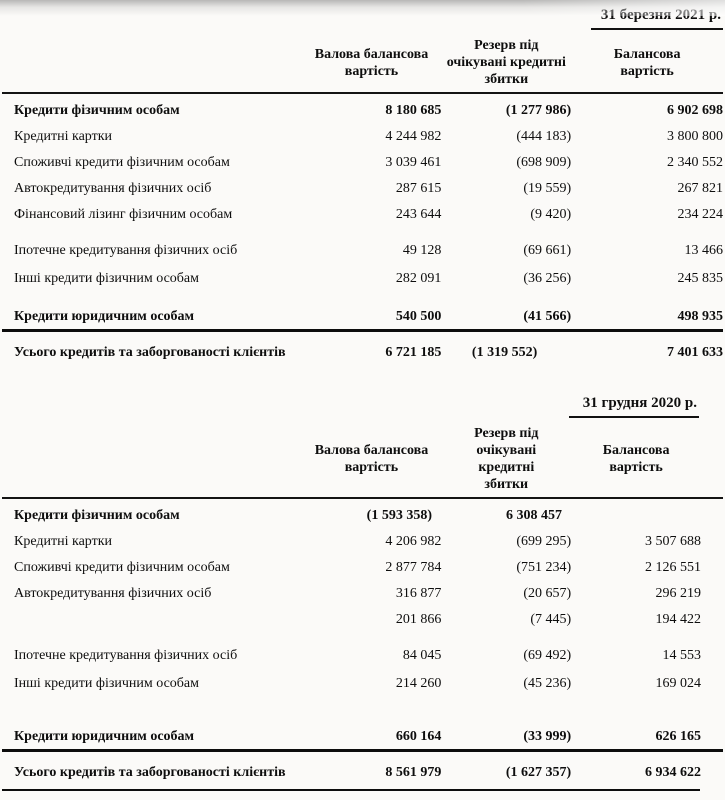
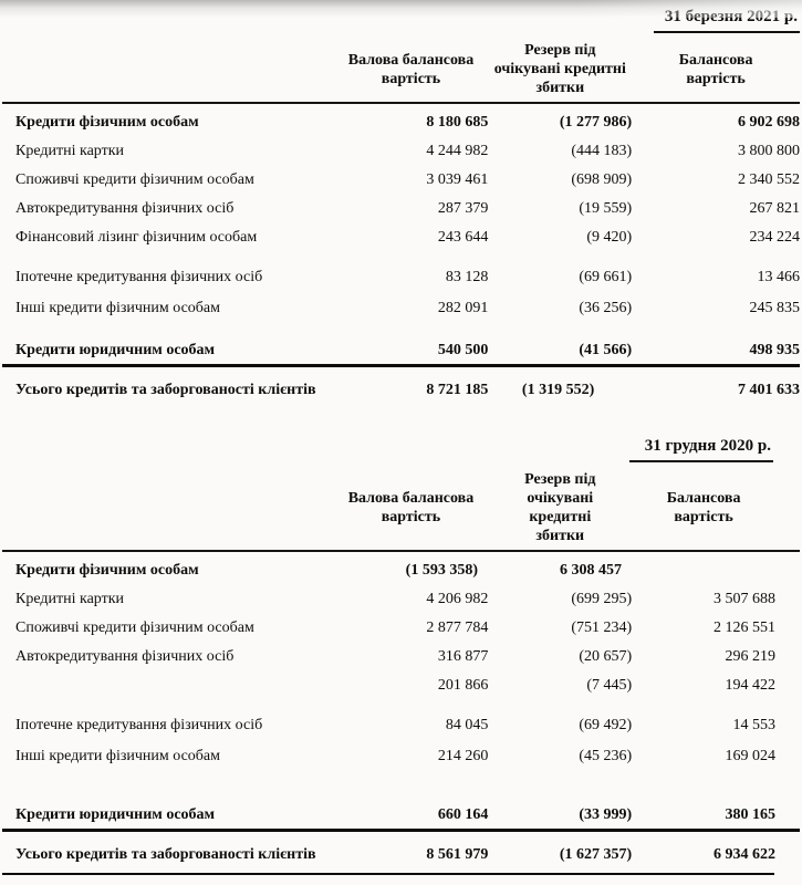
  Валова балансова вартість
  Резерв під очікувані кредитні збитки
  Балансова вартість
  Кредити фізичним особам
  8 180 685
  (1 277 986)
  6 902 698
  Кредитні картки
  4 244 982
  (444 183)
  3 800 800
  Споживчі кредити фізичним особам
  3 039 461
  (698 909)
  2 340 552
  Автокредитування фізичних осіб
- 287 615
+ 287 379
  (19 559)
  267 821
  Фінансовий лізинг фізичним особам
  243 644
  (9 420)
  234 224
  Іпотечне кредитування фізичних осіб
- 49 128
+ 83 128
  (69 661)
  13 466
  Інші кредити фізичним особам
  282 091
  (36 256)
  245 835
  Кредити юридичним особам
  540 500
  (41 566)
  498 935
  Усього кредитів та заборгованості клієнтів
- 6 721 185
+ 8 721 185
  (1 319 552)
  7 401 633
  31 грудня 2020 р.
  Валова балансова вартість
  Резерв під очікувані кредитні збитки
  Балансова вартість
  Кредити фізичним особам
  (1 593 358)
  6 308 457
  Кредитні картки
  4 206 982
  (699 295)
  3 507 688
  Споживчі кредити фізичним особам
  2 877 784
  (751 234)
  2 126 551
  Автокредитування фізичних осіб
  316 877
  (20 657)
  296 219
  201 866
  (7 445)
  194 422
  Іпотечне кредитування фізичних осіб
  84 045
  (69 492)
  14 553
  Інші кредити фізичним особам
  214 260
  (45 236)
  169 024
  Кредити юридичним особам
  660 164
  (33 999)
- 626 165
+ 380 165
  Усього кредитів та заборгованості клієнтів
  8 561 979
  (1 627 357)
  6 934 622
